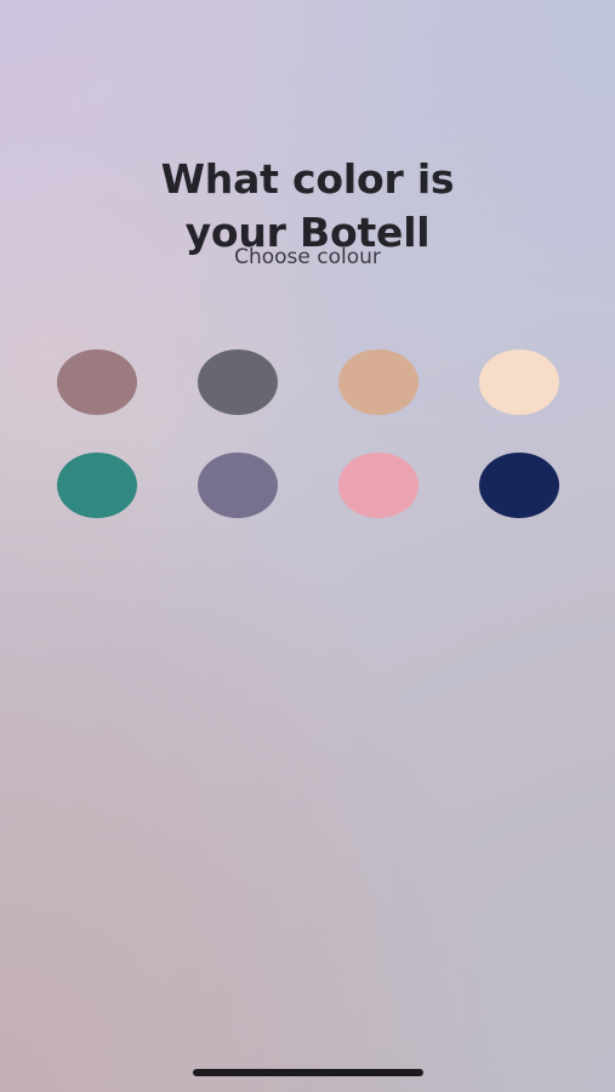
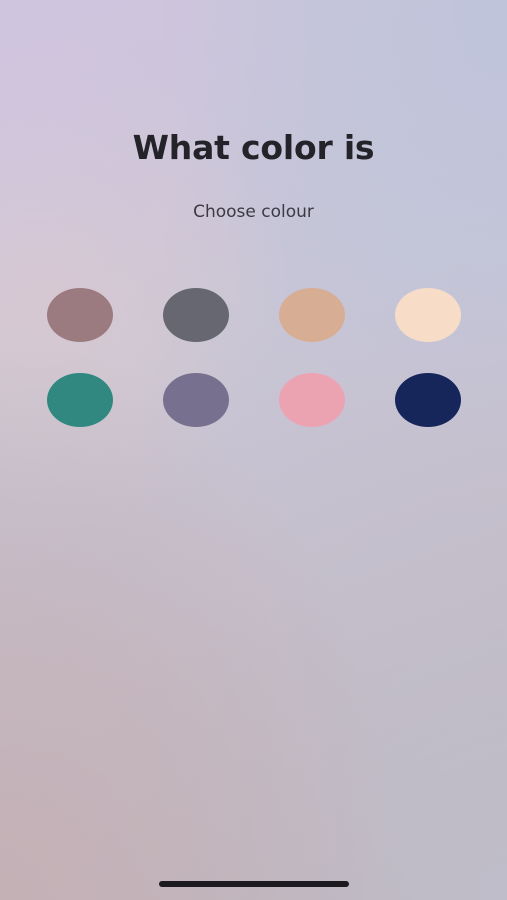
  What color is
- your Botell
  Choose colour
